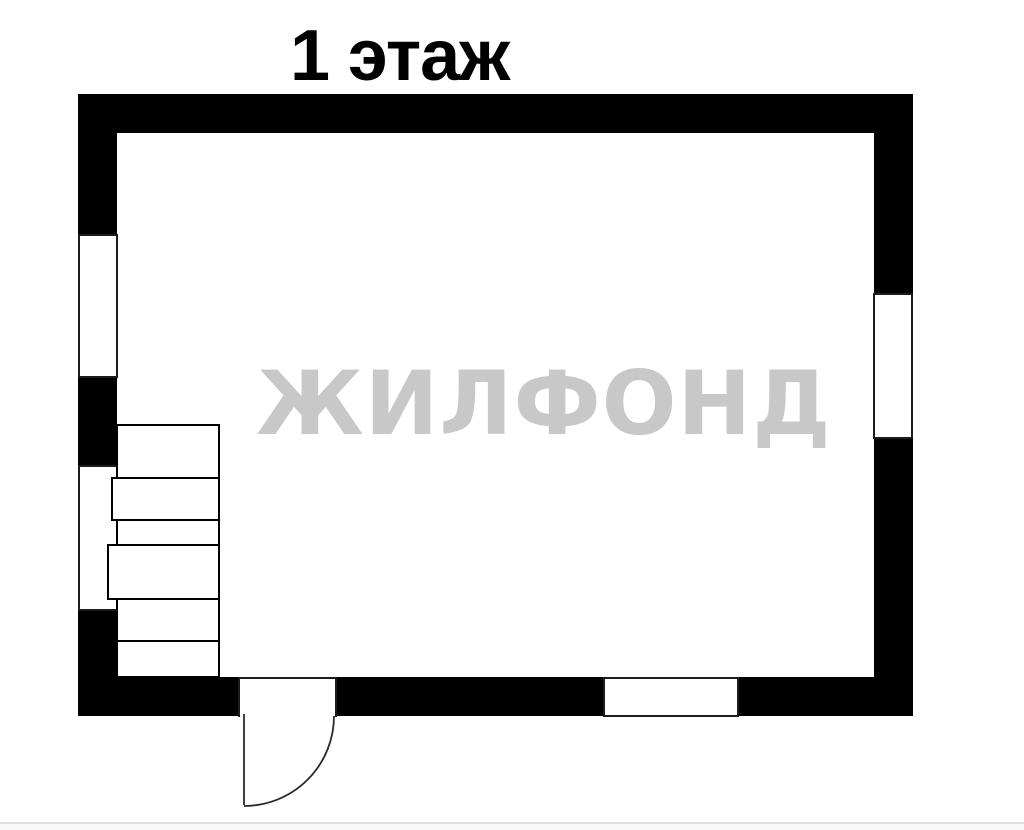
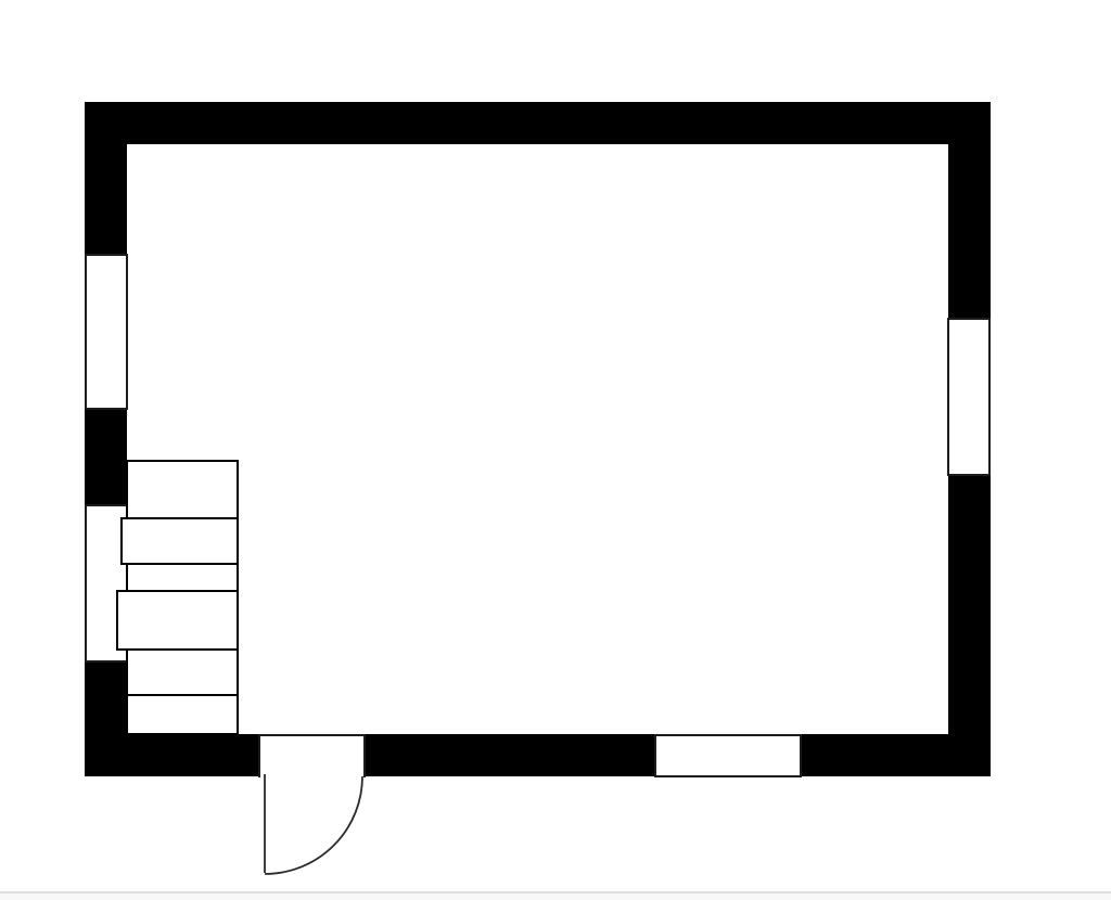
- 1 этаж
- ЖИЛФОНД
